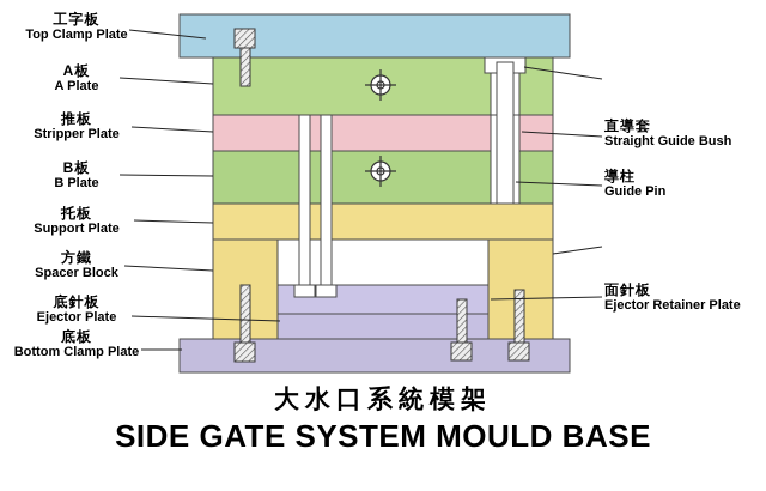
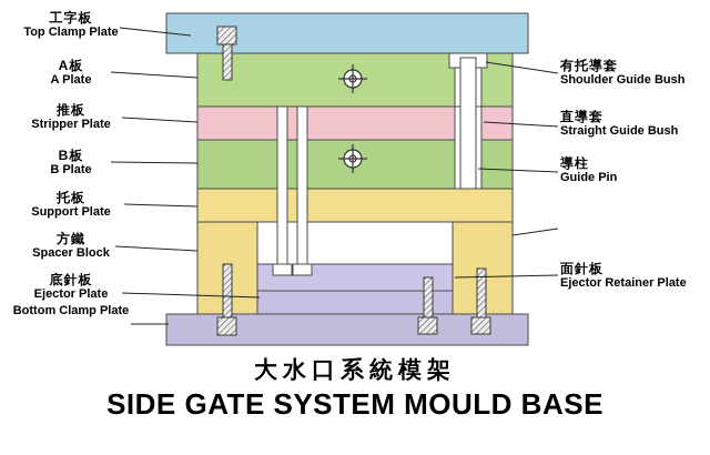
  工字板
  Top Clamp Plate
  A板
  A Plate
  推板
  Stripper Plate
  B板
  B Plate
  托板
  Support Plate
  方鐵
  Spacer Block
  底針板
  Ejector Plate
- 底板
  Bottom Clamp Plate
+ 有托導套
+ Shoulder Guide Bush
  直導套
  Straight Guide Bush
  導柱
  Guide Pin
  面針板
  Ejector Retainer Plate
  大水口系統模架
  SIDE GATE SYSTEM MOULD BASE
